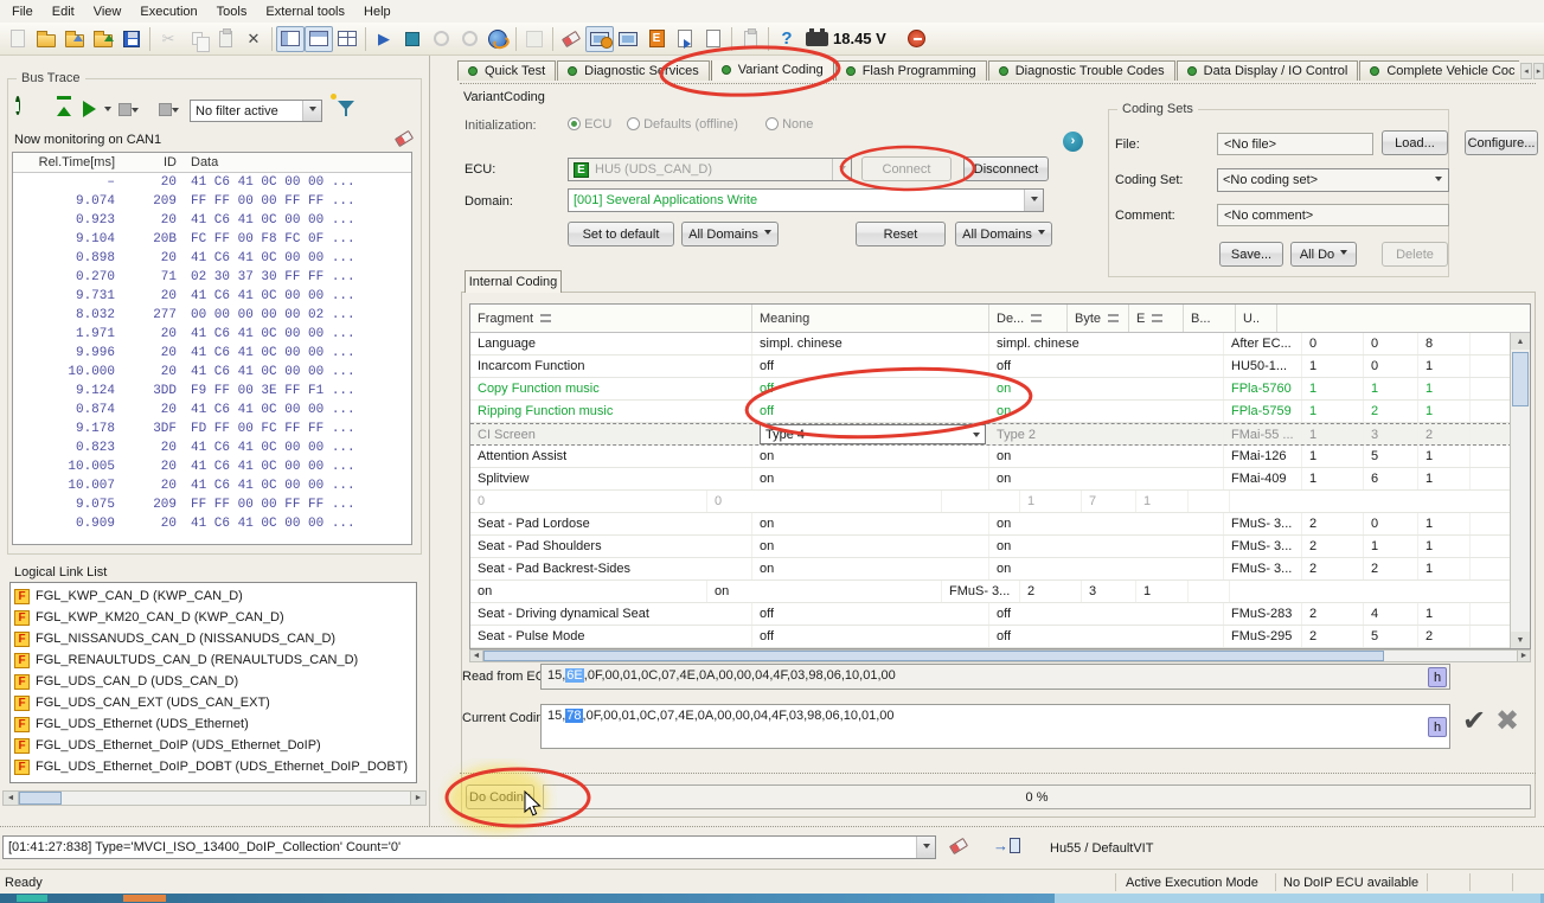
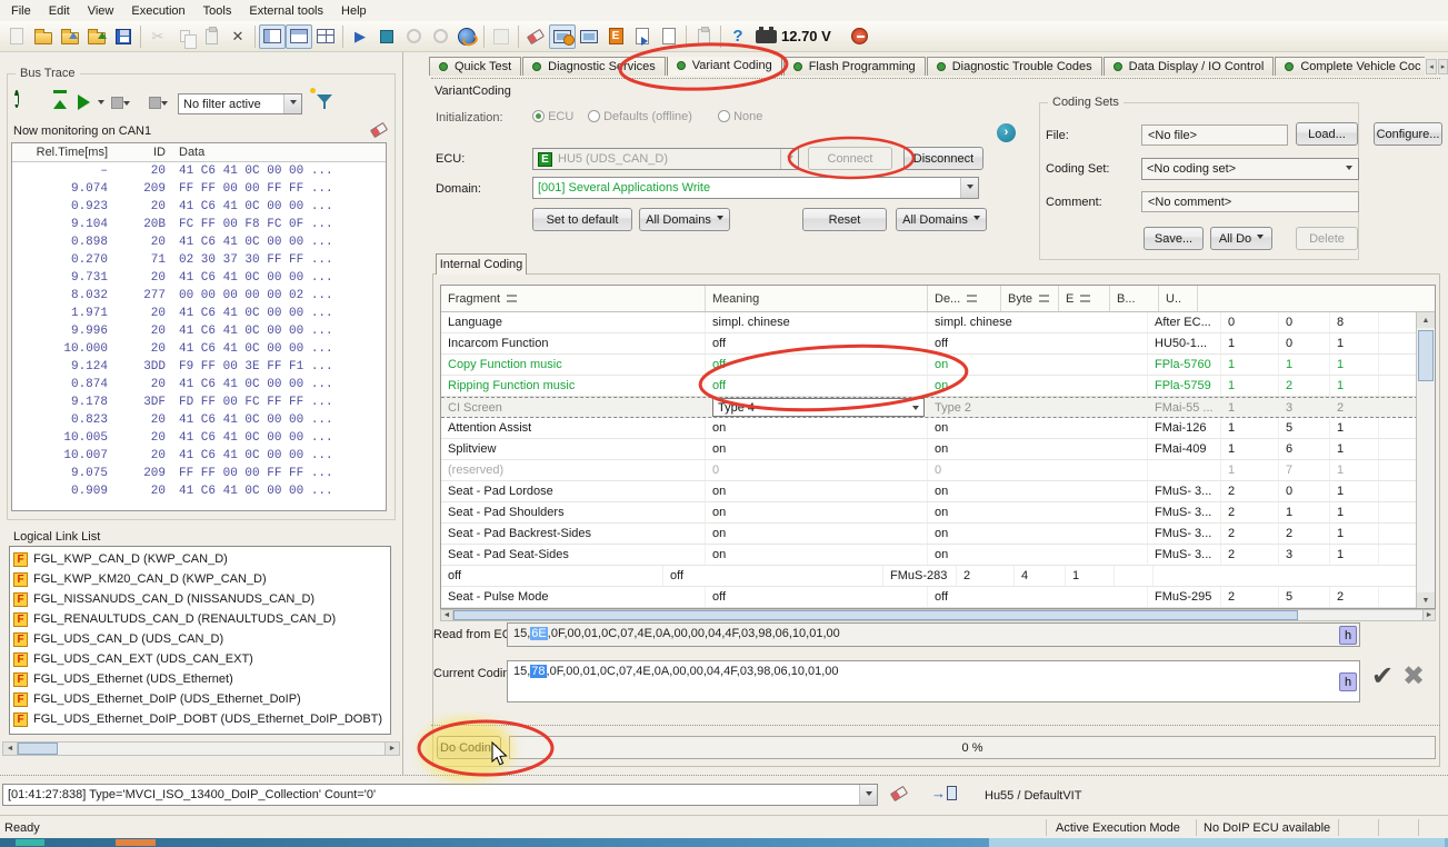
  File
  Edit
  View
  Execution
  Tools
  External tools
  Help
  ✂
  ✕
  ▶
  E
  ?
- 18.45 V
+ 12.70 V
  Bus Trace
  No filter active
  Now monitoring on CAN1
  Rel.Time[ms]
  ID
  Data
  –
  20
  41 C6 41 0C 00 00 ...
  9.074
  209
  FF FF 00 00 FF FF ...
  0.923
  20
  41 C6 41 0C 00 00 ...
  9.104
  20B
  FC FF 00 F8 FC 0F ...
  0.898
  20
  41 C6 41 0C 00 00 ...
  0.270
  71
  02 30 37 30 FF FF ...
  9.731
  20
  41 C6 41 0C 00 00 ...
  8.032
  277
  00 00 00 00 00 02 ...
  1.971
  20
  41 C6 41 0C 00 00 ...
  9.996
  20
  41 C6 41 0C 00 00 ...
  10.000
  20
  41 C6 41 0C 00 00 ...
  9.124
  3DD
  F9 FF 00 3E FF F1 ...
  0.874
  20
  41 C6 41 0C 00 00 ...
  9.178
  3DF
  FD FF 00 FC FF FF ...
  0.823
  20
  41 C6 41 0C 00 00 ...
  10.005
  20
  41 C6 41 0C 00 00 ...
  10.007
  20
  41 C6 41 0C 00 00 ...
  9.075
  209
  FF FF 00 00 FF FF ...
  0.909
  20
  41 C6 41 0C 00 00 ...
  Logical Link List
  F
  FGL_KWP_CAN_D (KWP_CAN_D)
  F
  FGL_KWP_KM20_CAN_D (KWP_CAN_D)
  F
  FGL_NISSANUDS_CAN_D (NISSANUDS_CAN_D)
  F
  FGL_RENAULTUDS_CAN_D (RENAULTUDS_CAN_D)
  F
  FGL_UDS_CAN_D (UDS_CAN_D)
  F
  FGL_UDS_CAN_EXT (UDS_CAN_EXT)
  F
  FGL_UDS_Ethernet (UDS_Ethernet)
  F
  FGL_UDS_Ethernet_DoIP (UDS_Ethernet_DoIP)
  F
  FGL_UDS_Ethernet_DoIP_DOBT (UDS_Ethernet_DoIP_DOBT)
  Quick Test
  Diagnostic Srvices
  Variant Coding
  Flash Programming
  Diagnostic Trouble Codes
  Data Display / IO Control
  Complete Vehicle Coc
  VariantCoding
  Initialization:
  ECU
  Defaults (offline)
  None
  ECU:
  E
  HU5 (UDS_CAN_D)
  Connect
  Disconnect
  ›
  Domain:
  [001] Several Applications Write
  Set to default
  All Domains
  Reset
  All Domains
  Coding Sets
  File:
  <No file>
  Load...
  Configure...
  Coding Set:
  <No coding set>
  Comment:
  <No comment>
  Save...
  All Do
  Delete
  Internal Coding
  Fragment
  Meaning
  De...
  Byte
  E
  B...
  U..
  Language
  simpl. chinese
  simpl. chinese
  After EC...
  0
  0
  8
  Incarcom Function
  off
  off
  HU50-1...
  1
  0
  1
  Copy Function music
  on
  FPla-5760
  1
  1
  1
  Ripping Function music
  off
  on
  FPla-5759
  1
  2
  1
  CI Screen
  Type
  Type 2
  FMai-55 ...
  1
  3
  2
  Attention Assist
  on
  on
  FMai-126
  1
  5
  1
  Splitview
  on
  on
  FMai-409
  1
  6
  1
+ (reserved)
  0
  0
  1
  7
  1
  Seat - Pad Lordose
  on
  on
  FMuS- 3...
  2
  0
  1
  Seat - Pad Shoulders
  on
  on
  FMuS- 3...
  2
  1
  1
  Seat - Pad Backrest-Sides
  on
  on
  FMuS- 3...
  2
  2
  1
+ Seat - Pad Seat-Sides
  on
  on
  FMuS- 3...
  2
  3
  1
- Seat - Driving dynamical Seat
  off
  off
  FMuS-283
  2
  4
  1
  Seat - Pulse Mode
  off
  off
  FMuS-295
  2
  5
  2
  Read from E
  15,6E,0F,00,01,0C,07,4E,0A,00,00,04,4F,03,98,06,10,01,00
  h
  Current Codi
  15,78,0F,00,01,0C,07,4E,0A,00,00,04,4F,03,98,06,10,01,00
  h
  ✔
  ✖
  Do Codin
  0 %
  [01:41:27:838] Type='MVCI_ISO_13400_DoIP_Collection' Count='0'
  →
  Hu55 / DefaultVIT
  Ready
  Active Execution Mode
  No DoIP ECU available
